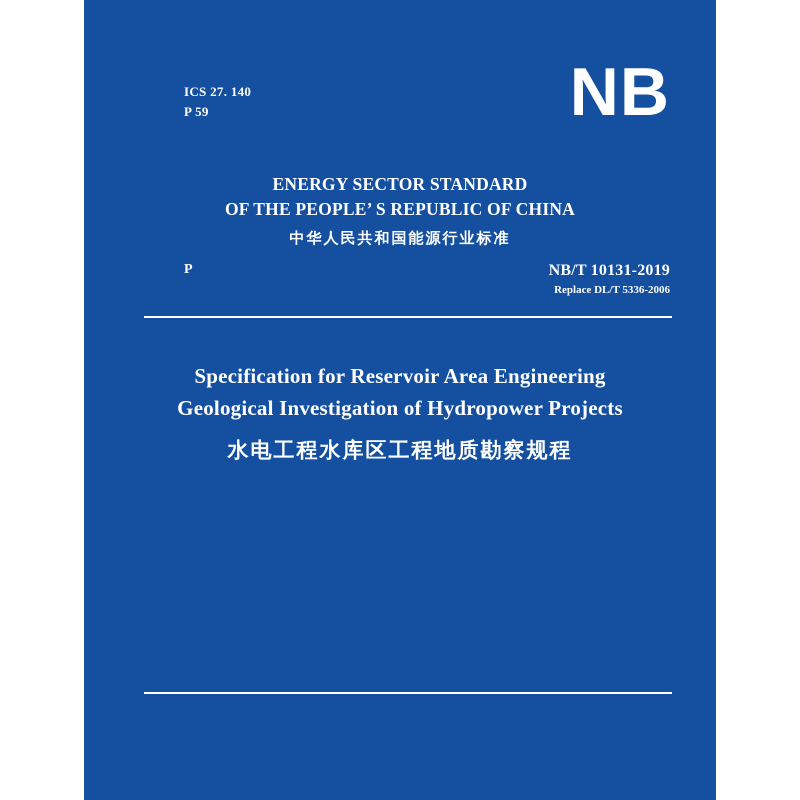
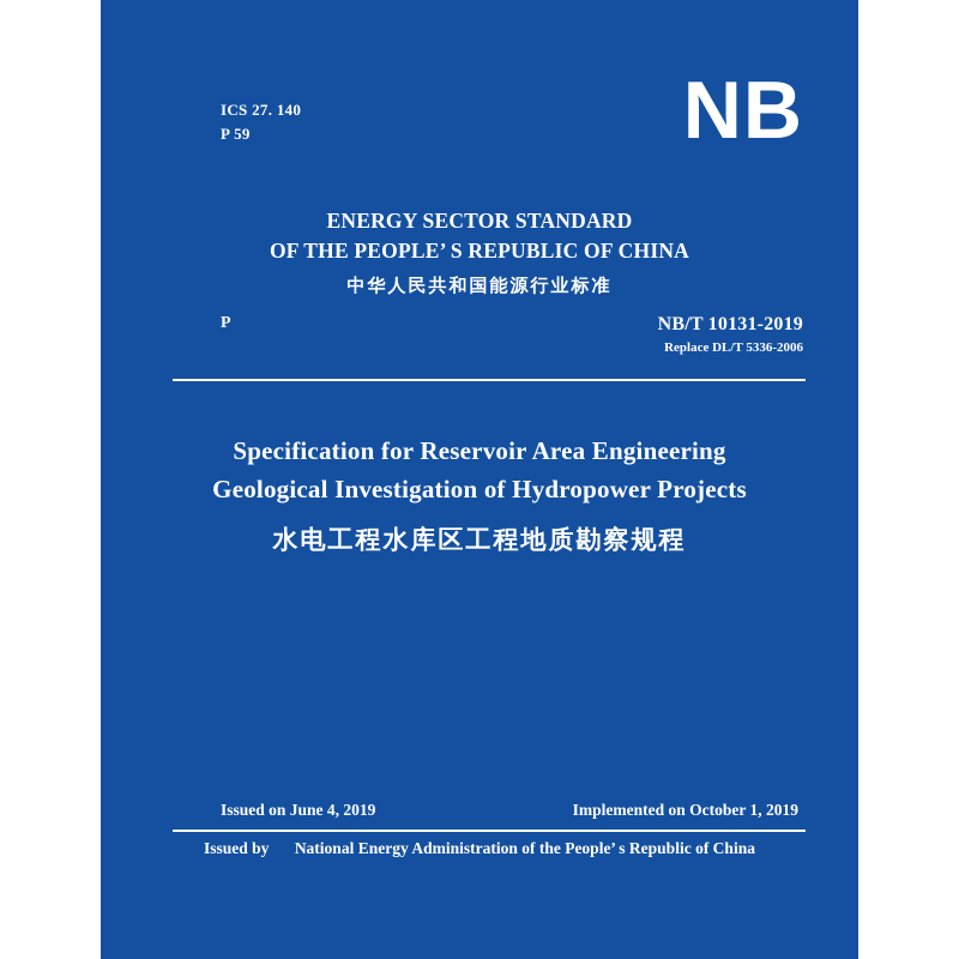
  ICS 27. 140
  P 59
  NB
  ENERGY SECTOR STANDARD
  OF THE PEOPLE’ S REPUBLIC OF CHINA
  中华人民共和国能源行业标准
  P
  NB/T 10131-2019
  Replace DL/T 5336-2006
  Specification for Reservoir Area Engineering
  Geological Investigation of Hydropower Projects
  水电工程水库区工程地质勘察规程
+ Issued on June 4, 2019
+ Implemented on October 1, 2019
+ Issued by National Energy Administration of the People’ s Republic of China
